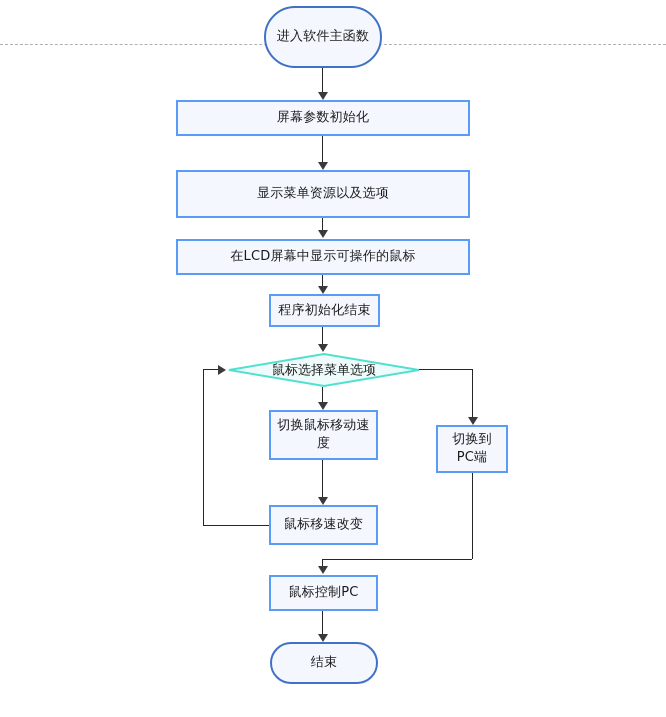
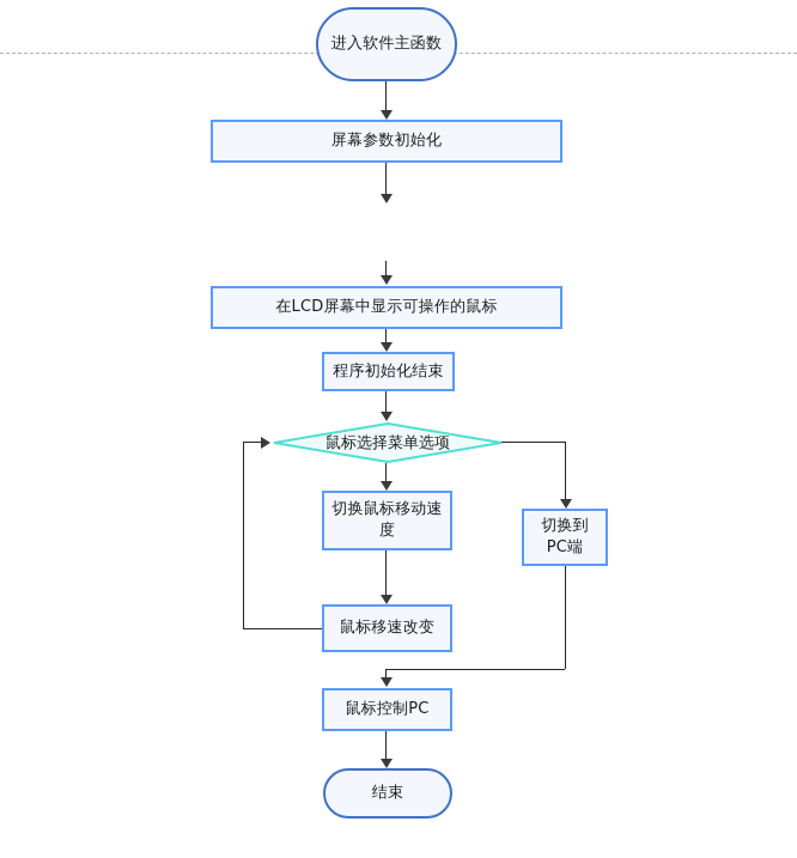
  进入软件主函数
  屏幕参数初始化
- 显示菜单资源以及选项
  在LCD屏幕中显示可操作的鼠标
  程序初始化结束
  鼠标选择菜单选项
  切换鼠标移动速度
  鼠标移速改变
  切换到PC端
  鼠标控制PC
  结束
